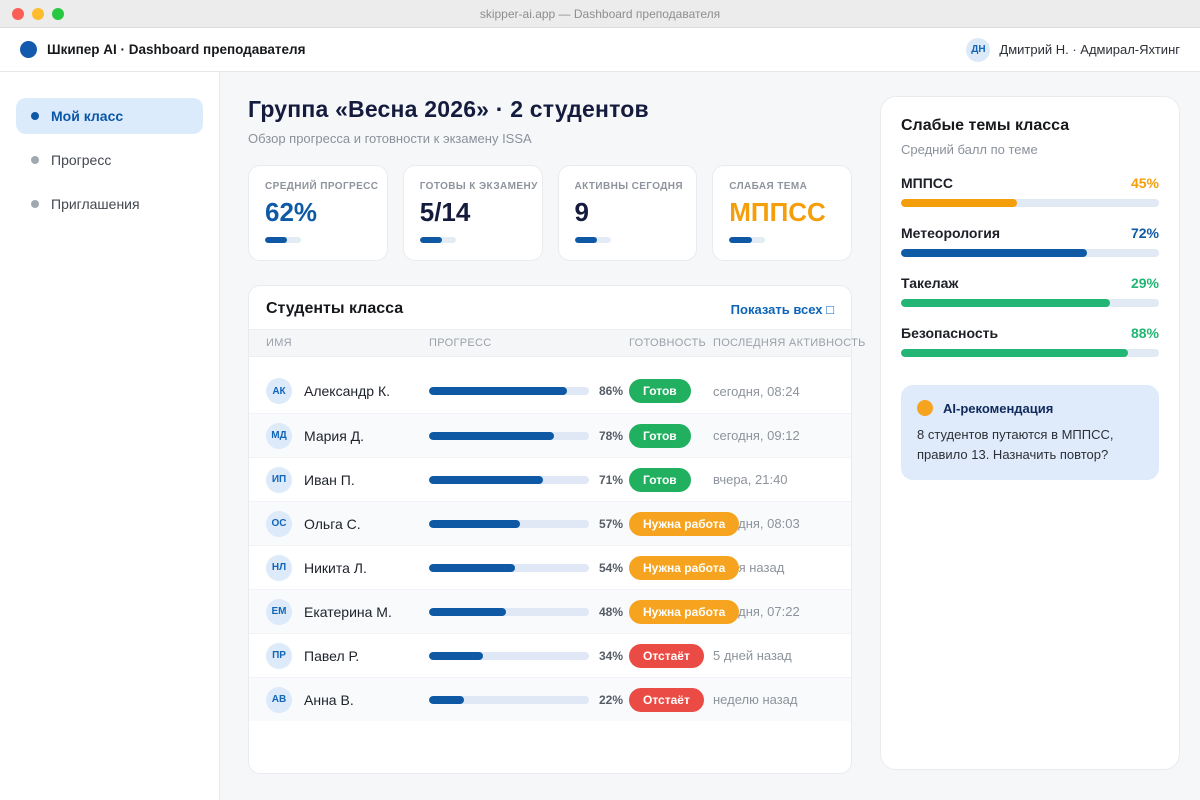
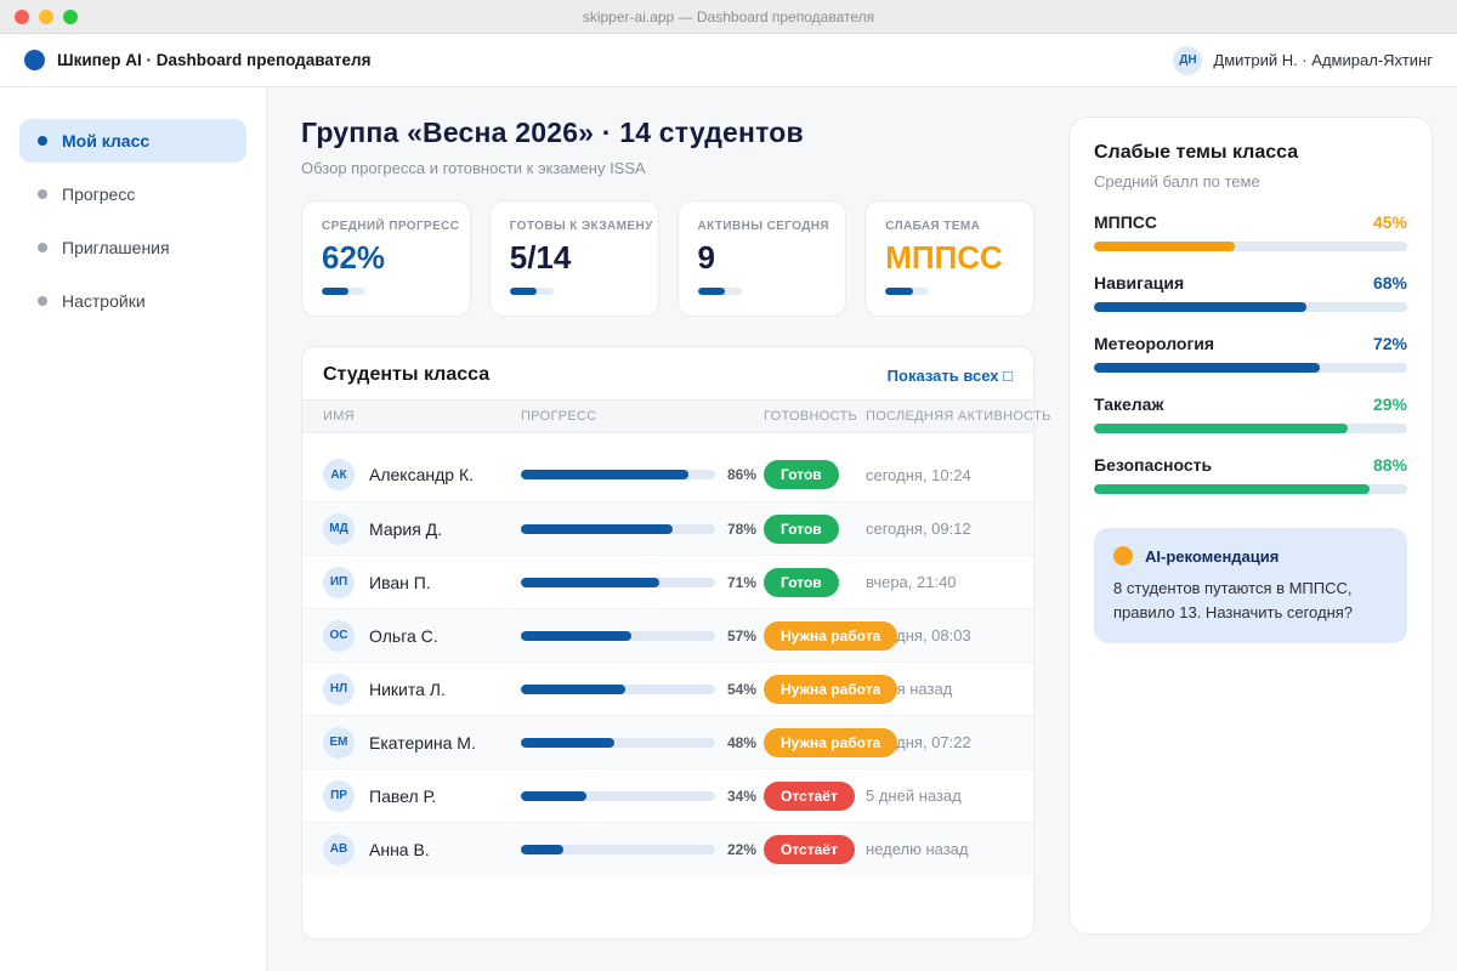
  skipper-ai.app — Dashboard преподавателя
  Шкипер AI · Dashboard преподавателя
  ДН
  Дмитрий Н. · Адмирал-Яхтинг
  Мой класс
  Прогресс
  Приглашения
+ Настройки
- Группа «Весна 2026» · 2 студентов
+ Группа «Весна 2026» · 14 студентов
  Обзор прогресса и готовности к экзамену ISSA
  СРЕДНИЙ ПРОГРЕСС
  62%
  ГОТОВЫ К ЭКЗАМЕНУ
  5/14
  АКТИВНЫ СЕГОДНЯ
  9
  СЛАБАЯ ТЕМА
  МППСС
  Студенты класса
  Показать всех □
  ИМЯ
  ПРОГРЕСС
  ГОТОВНОСТЬ
  ПОСЛЕДНЯЯ АКТИВНОСТЬ
  АК
  Александр К.
  86%
  Готов
- сегодня, 08:24
+ сегодня, 10:24
  МД
  Мария Д.
  78%
  Готов
  сегодня, 09:12
  ИП
  Иван П.
  71%
  Готов
  вчера, 21:40
  ОС
  Ольга С.
  57%
  Нужна работа
  НЛ
  Никита Л.
  54%
  Нужна работа
  ЕМ
  Екатерина М.
  48%
  Нужна работа
  ПР
  Павел Р.
  34%
  Отстаёт
  5 дней назад
  АВ
  Анна В.
  22%
  Отстаёт
  неделю назад
  Слабые темы класса
  Средний балл по теме
  МППСС
  45%
+ Навигация
+ 68%
  Метеорология
  72%
  Такелаж
  29%
  Безопасность
  88%
  AI-рекомендация
- 8 студентов путаются в МППСС, правило 13. Назначить повтор?
+ 8 студентов путаются в МППСС, правило 13. Назначить сегодня?
